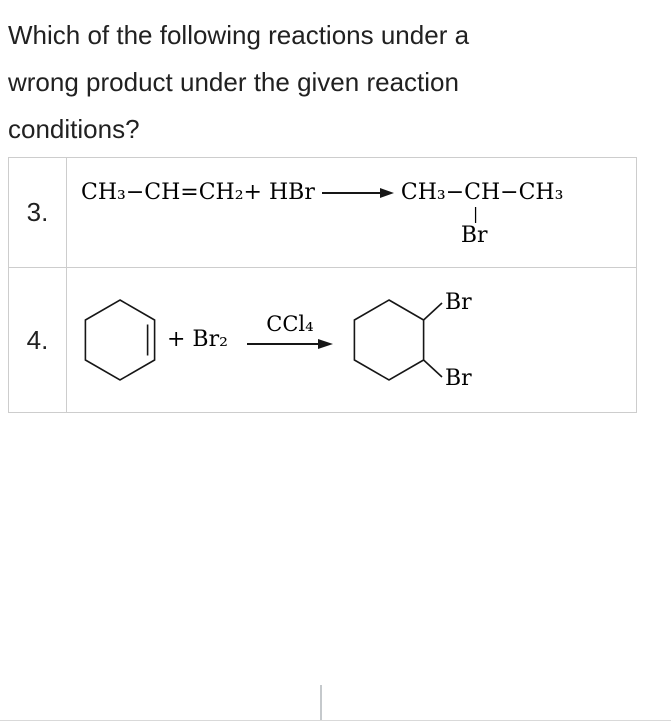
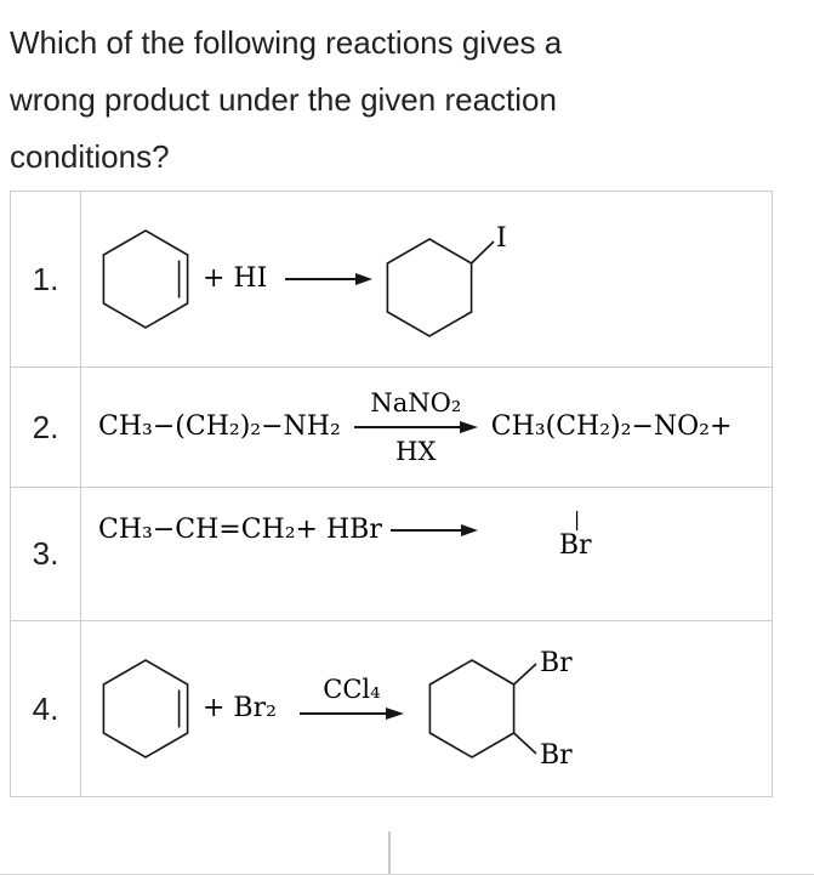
- Which of the following reactions under a
+ Which of the following reactions gives a
  wrong product under the given reaction
  conditions?
+ 1.
+ + HI
+ I
+ 2.
+ CH₃−(CH₂)₂−NH₂
+ NaNO₂
+ HX
+ CH₃(CH₂)₂−NO₂+
  3.
  CH₃−CH=CH₂+ HBr
- CH₃−CH−CH₃
  |
  Br
  4.
  + Br₂
  CCl₄
  Br
  Br
